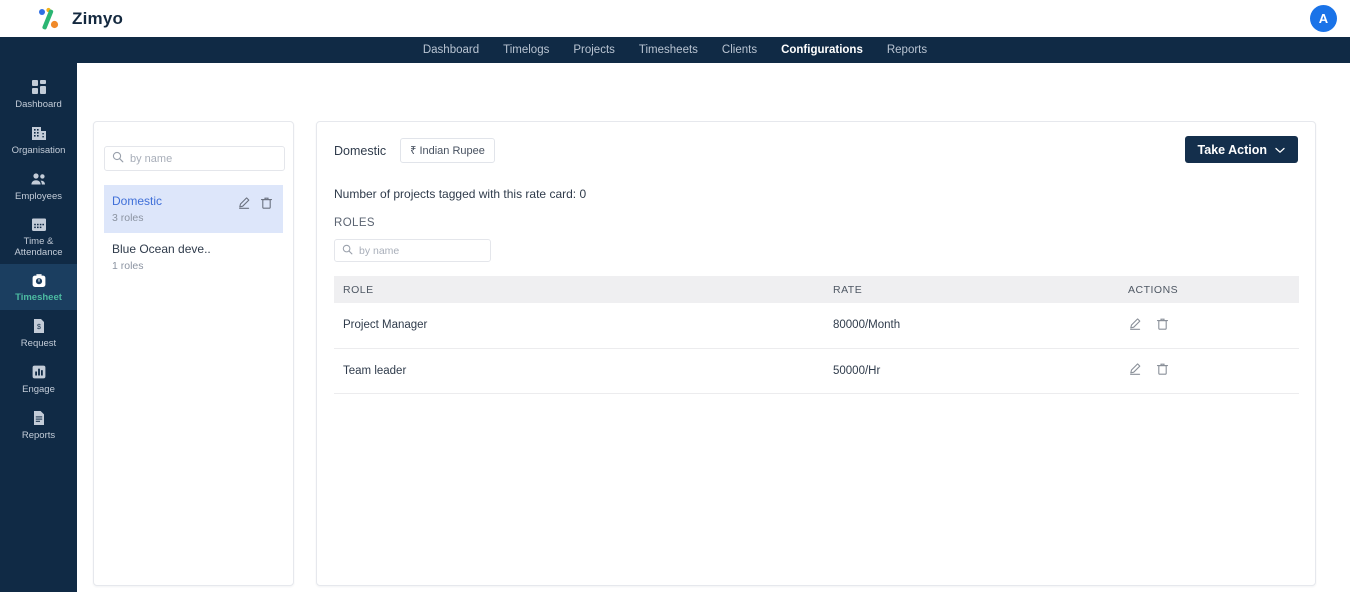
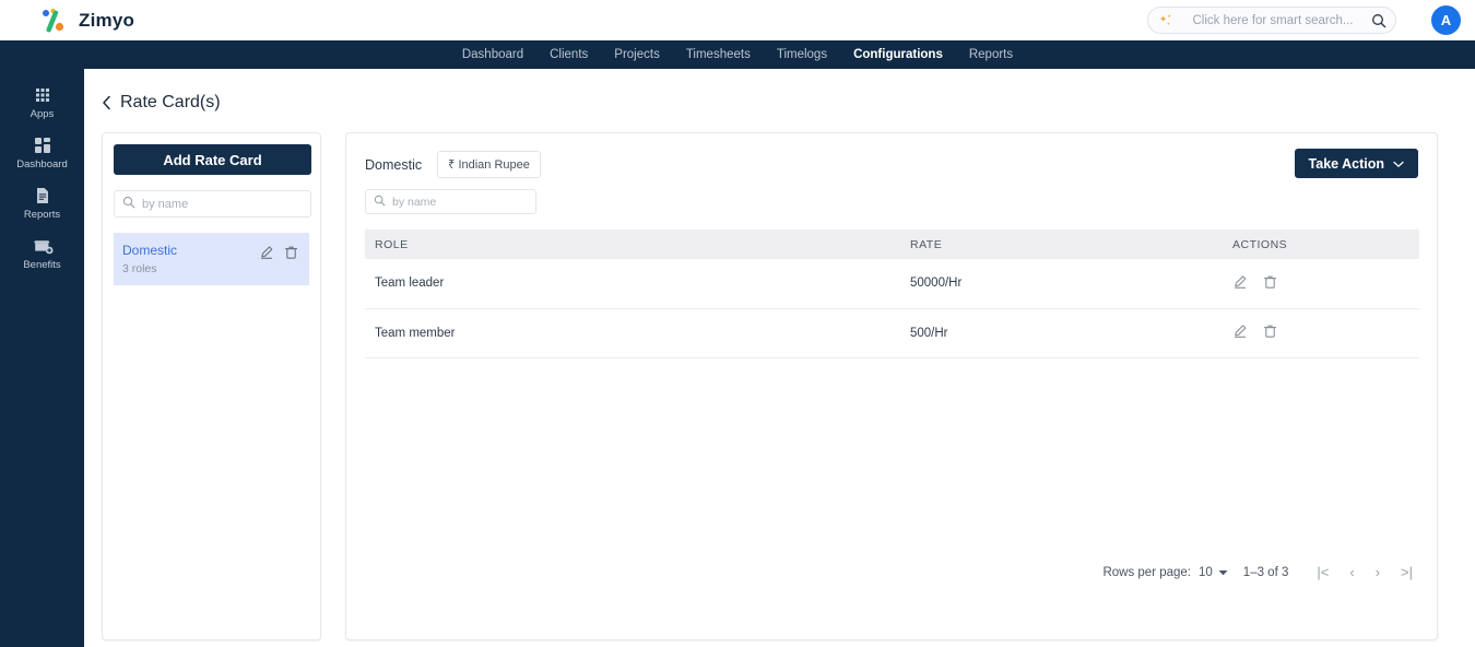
  Zimyo
+ Click here for smart search...
  A
  Dashboard
- Timelogs
+ Clients
  Projects
  Timesheets
- Clients
+ Timelogs
  Configurations
  Reports
+ Apps
  Dashboard
- Organisation
- Employees
- Time & Attendance
- Timesheet
- Request
- Engage
  Reports
+ Benefits
+ Rate Card(s)
+ Add Rate Card
  by name
  Domestic
  3 roles
- Blue Ocean deve..
- 1 roles
  Domestic
  ₹ Indian Rupee
  Take Action
- Number of projects tagged with this rate card: 0
- ROLES
  by name
  ROLE	RATE	ACTIONS
- Project Manager	80000/Month
  Team leader	50000/Hr
+ Team member	500/Hr
+ Rows per page:
+ 10
+ 1–3 of 3
+ |<
+ ‹
+ ›
+ >|
